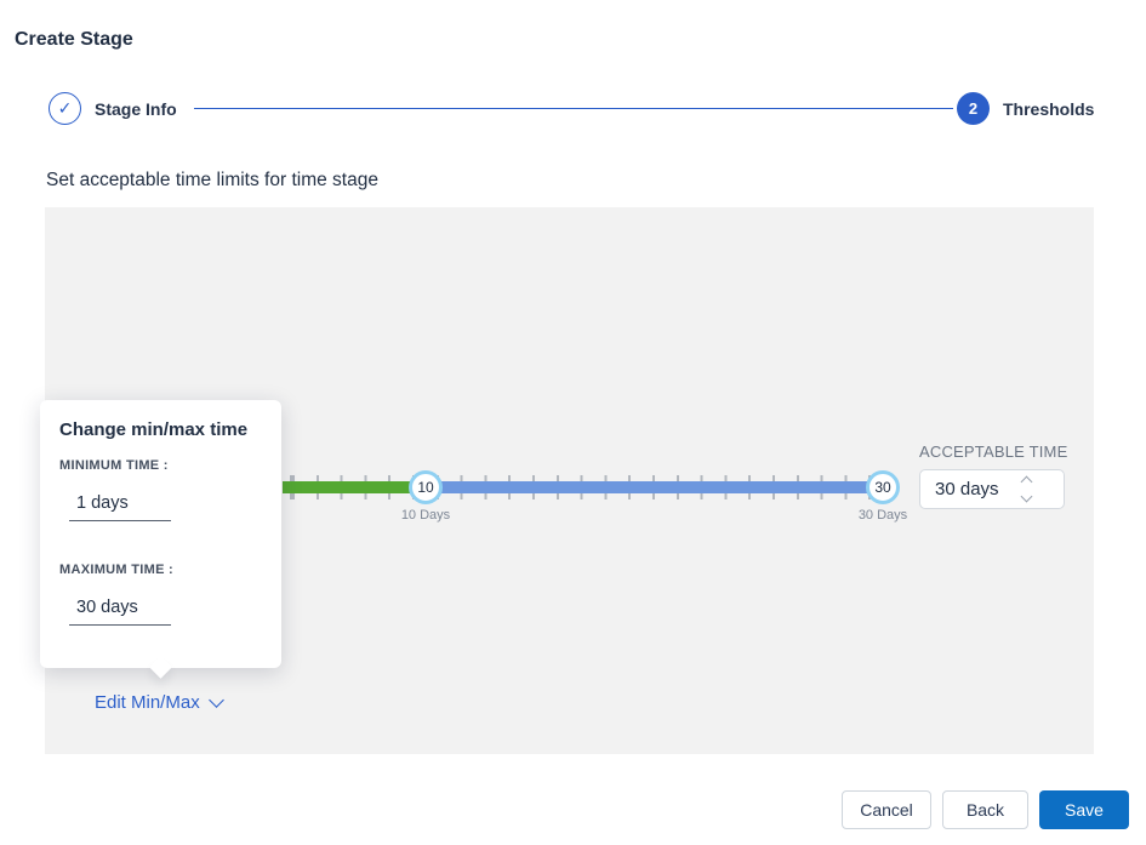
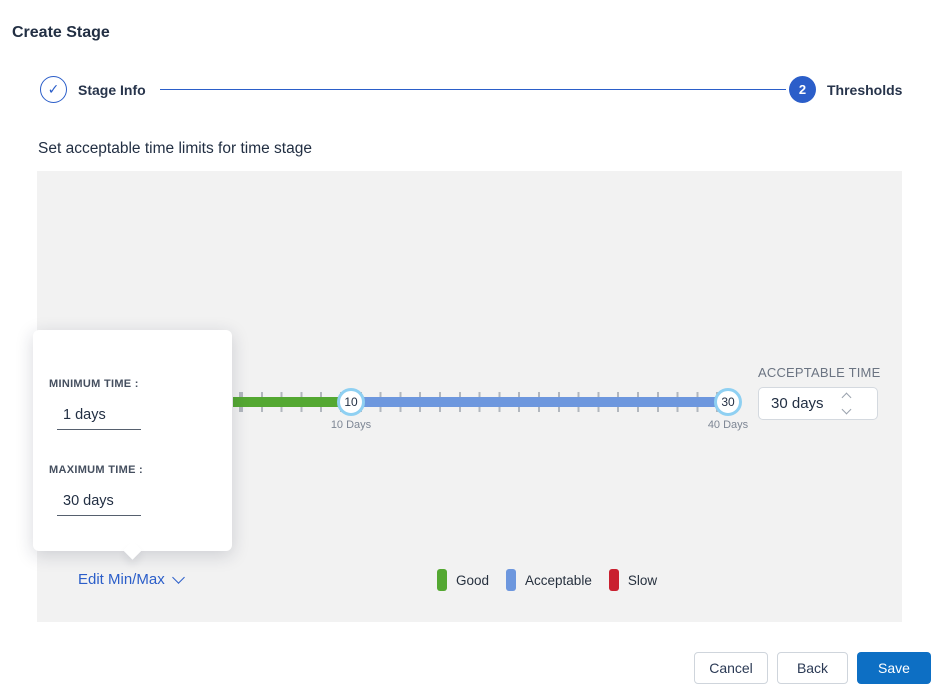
  Create Stage
  ✓
  Stage Info
  2
  Thresholds
  Set acceptable time limits for time stage
  10
  30
  10 Days
- 30 Days
+ 40 Days
  ACCEPTABLE TIME
  30 days
- Change min/max time
  MINIMUM TIME :
  1 days
  MAXIMUM TIME :
  30 days
  Edit Min/Max
+ Good
+ Acceptable
+ Slow
  Cancel
  Back
  Save
